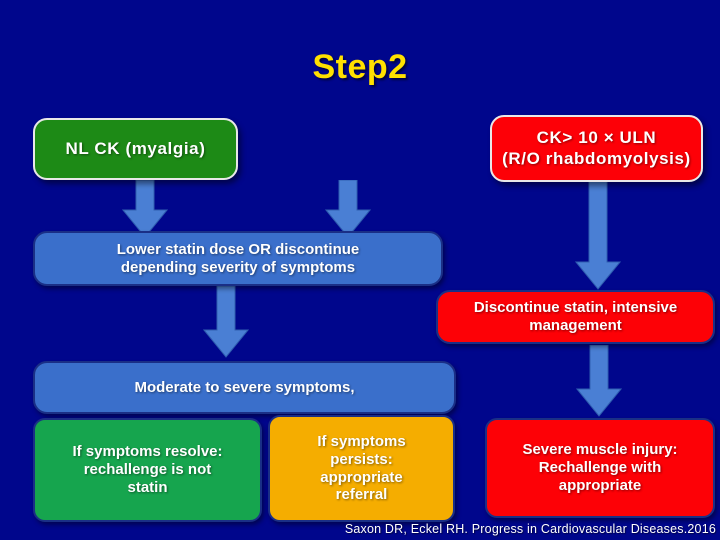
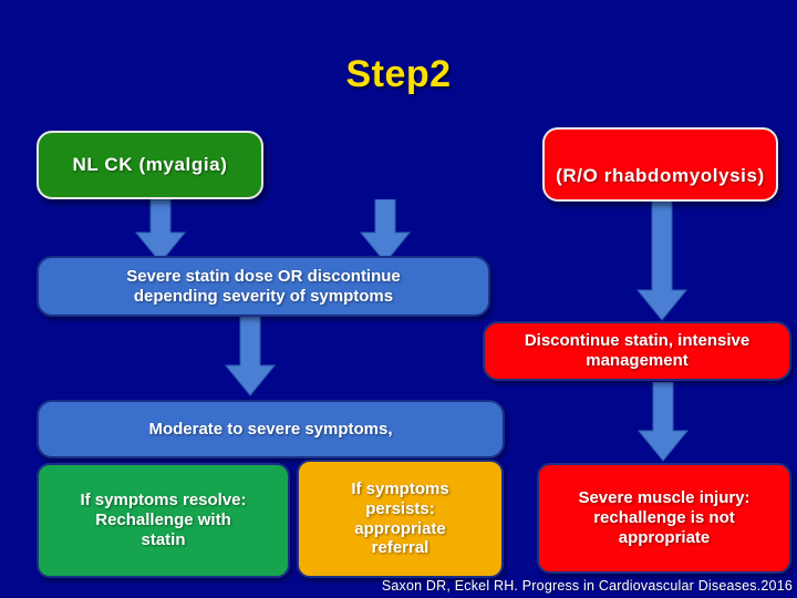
  Step2
  NL CK (myalgia)
- CK> 10 × ULN
  (R/O rhabdomyolysis)
- Lower statin dose OR discontinue
+ Severe statin dose OR discontinue
  depending severity of symptoms
  Discontinue statin, intensive
  management
  Moderate to severe symptoms,
  If symptoms resolve:
- rechallenge is not
+ Rechallenge with
  statin
  If symptoms
  persists:
  appropriate
  referral
  Severe muscle injury:
- Rechallenge with
+ rechallenge is not
  appropriate
  Saxon DR, Eckel RH. Progress in Cardiovascular Diseases.2016
